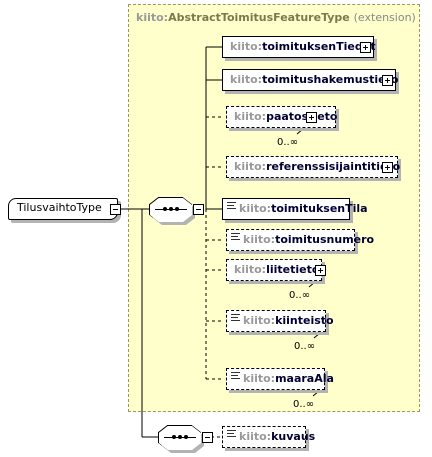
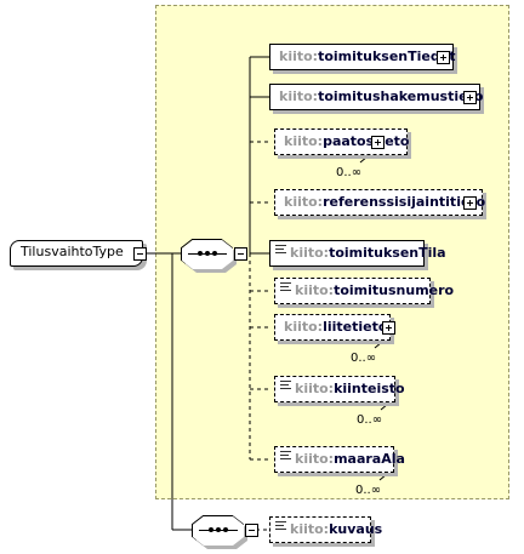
- kiito:AbstractToimitusFeatureType (extension)
  TilusvaihtoType
  kiito:toimituksenTiedt
  kiito:toimitushakemustio
  kiito:paatoseto
  0..∞
  kiito:referenssisijaintitio
  kiito:toimituksenTila
  kiito:toimitusnumero
  kiito:liitetiet
  0..∞
  kiito:kiinteisto
  0..∞
  kiito:maaraAla
  0..∞
  kiito:kuvaus
